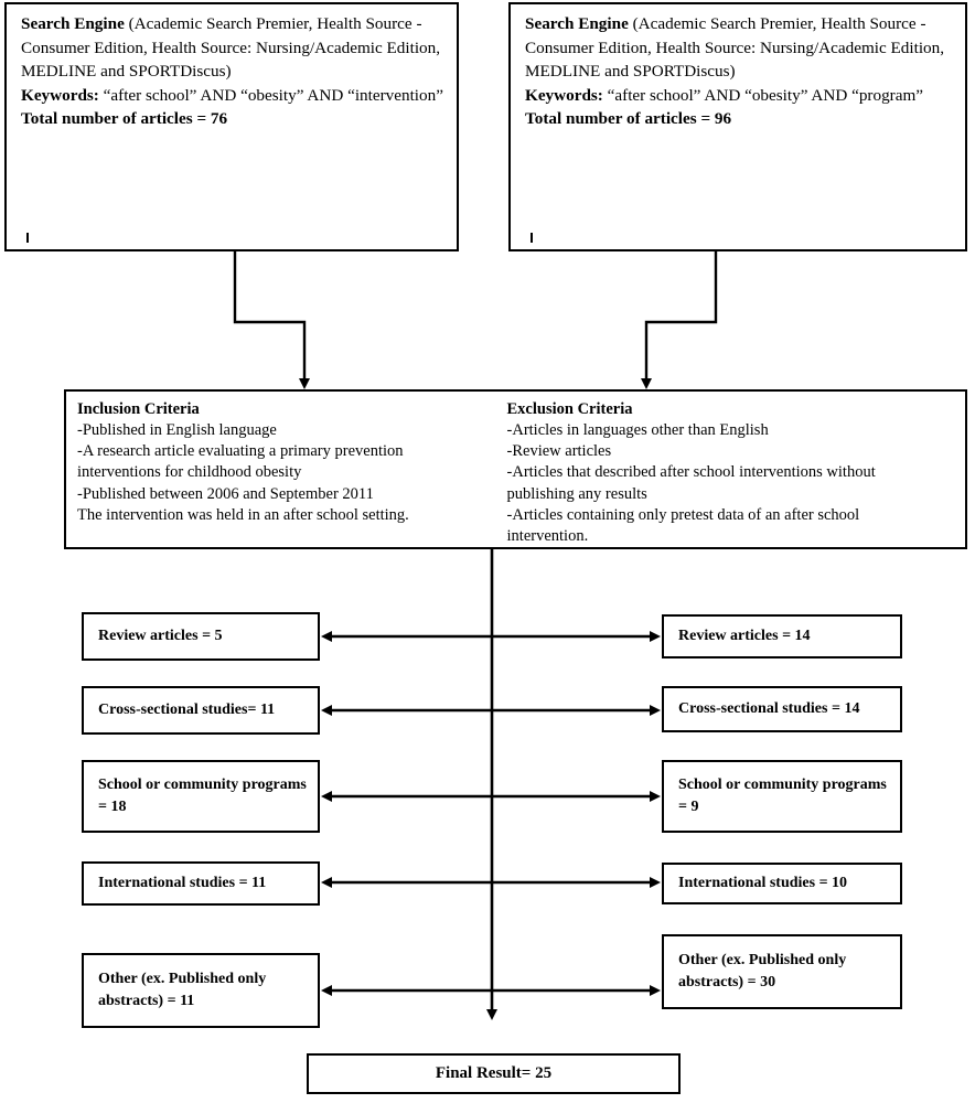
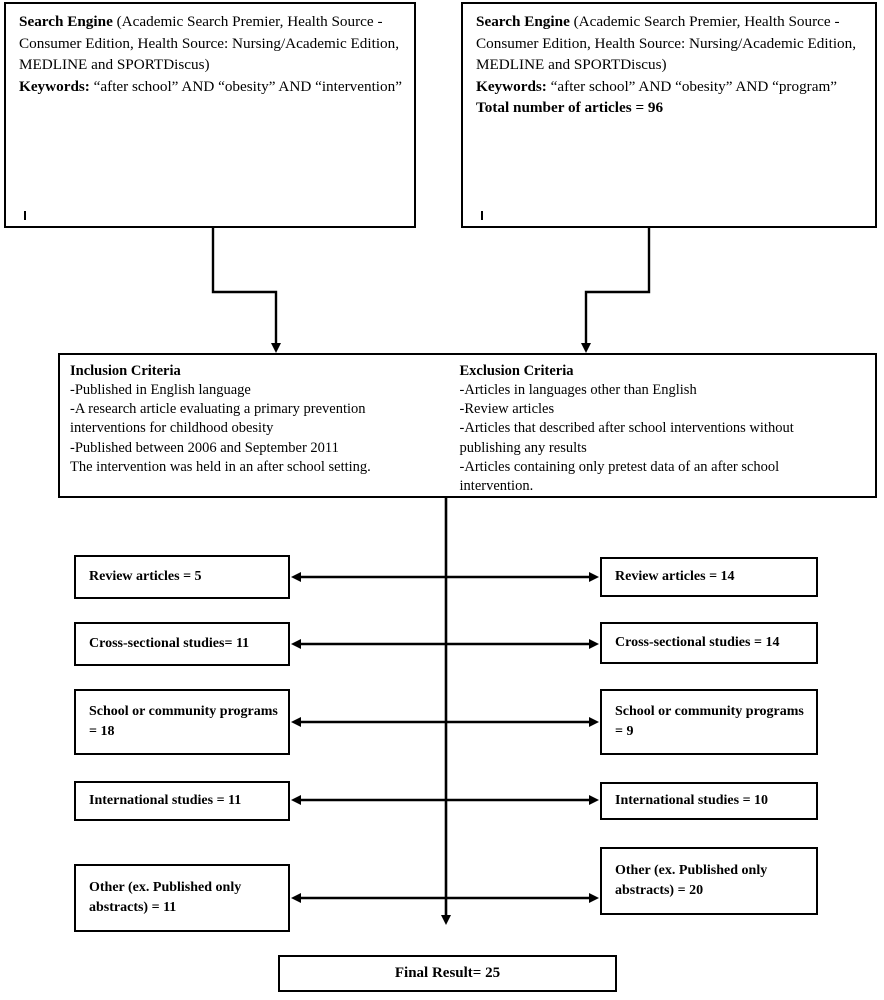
  Search Engine (Academic Search Premier, Health Source - Consumer Edition, Health Source: Nursing/Academic Edition, MEDLINE and SPORTDiscus)
  Keywords: “after school” AND “obesity” AND “intervention”
- Total number of articles = 76
  Search Engine (Academic Search Premier, Health Source - Consumer Edition, Health Source: Nursing/Academic Edition, MEDLINE and SPORTDiscus)
  Keywords: “after school” AND “obesity” AND “program”
  Total number of articles = 96
  Inclusion Criteria
  -Published in English language
  -A research article evaluating a primary prevention
  interventions for childhood obesity
  -Published between 2006 and September 2011
  The intervention was held in an after school setting.
  Exclusion Criteria
  -Articles in languages other than English
  -Review articles
  -Articles that described after school interventions without
  publishing any results
  -Articles containing only pretest data of an after school
  intervention.
  Review articles = 5
  Cross-sectional studies= 11
  School or community programs = 18
  International studies = 11
  Other (ex. Published only abstracts) = 11
  Review articles = 14
  Cross-sectional studies = 14
  School or community programs = 9
  International studies = 10
- Other (ex. Published only abstracts) = 30
+ Other (ex. Published only abstracts) = 20
  Final Result= 25
